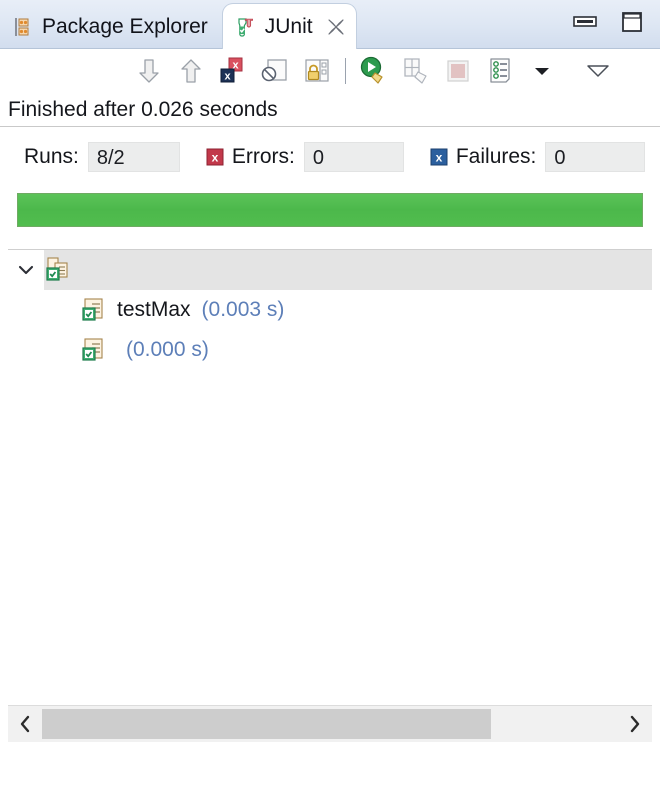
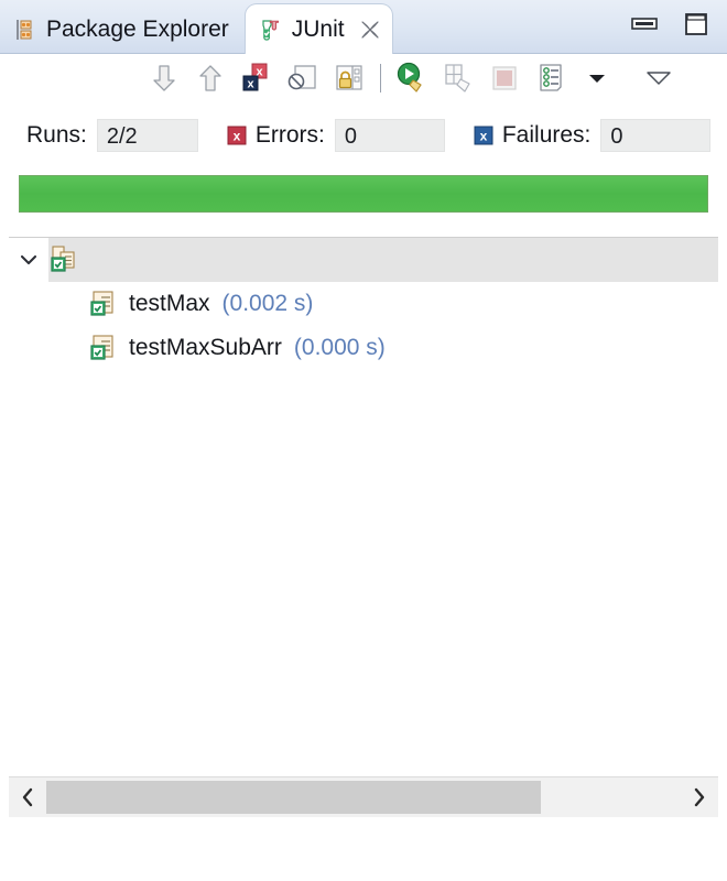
  Package Explorer
  JUnit
  x
  x
- Finished after 0.026 seconds
  Runs:
- 8/2
+ 2/2
  x
  Errors:
  0
  x
  Failures:
  0
  testMax
- (0.003 s)
+ (0.002 s)
+ testMaxSubArr
  (0.000 s)
